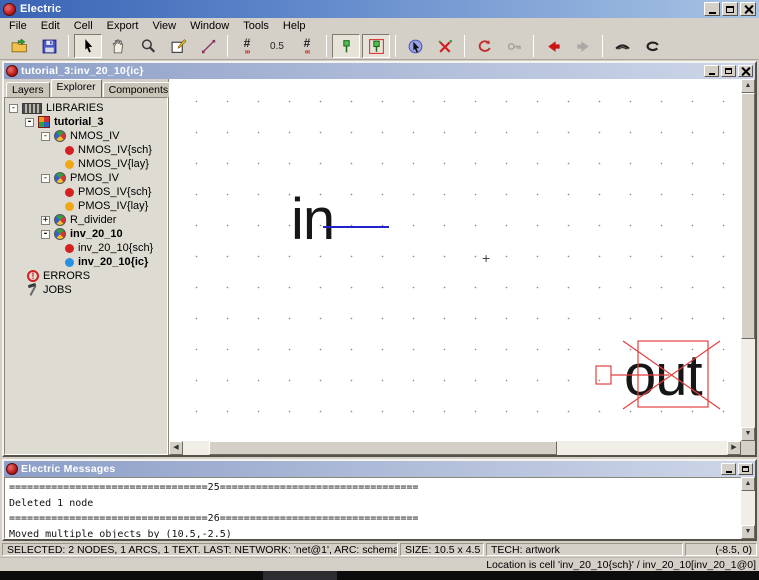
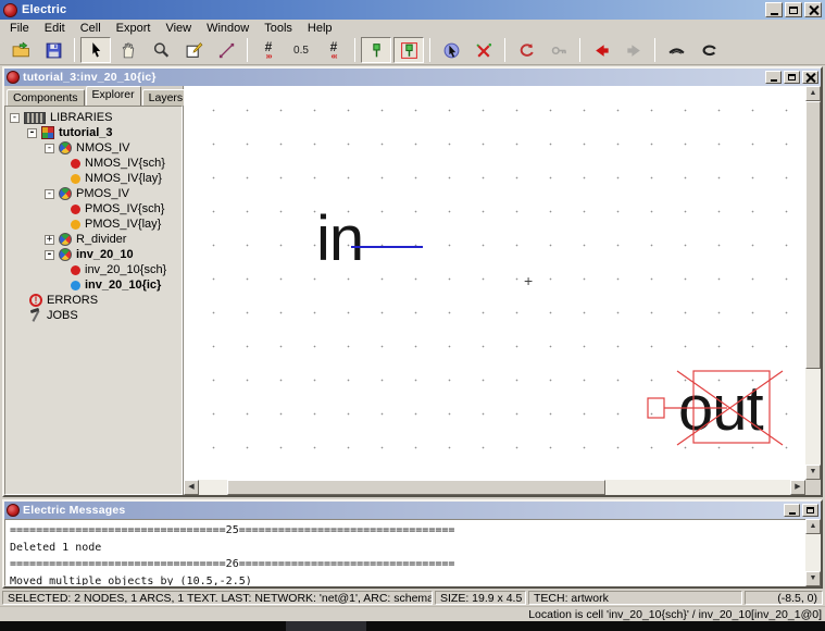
  Electric
  File
  Edit
  Cell
  Export
  View
  Window
  Tools
  Help
  #
  ›››
  0.5
  #
  ‹‹‹
  tutorial_3:inv_20_10{ic}
- Layers
+ Components
  Explorer
- Components
+ Layers
  -
  LIBRARIES
  -
  tutorial_3
  -
  NMOS_IV
  NMOS_IV{sch}
  NMOS_IV{lay}
  -
  PMOS_IV
  PMOS_IV{sch}
  PMOS_IV{lay}
  +
  R_divider
  -
  inv_20_10
  inv_20_10{sch}
  inv_20_10{ic}
  ERRORS
  JOBS
  in
  +
  Electric Messages
  =================================25=================================
  Deleted 1 node
  =================================26=================================
  Moved multiple objects by (10.5,-2.5)
  SELECTED: 2 NODES, 1 ARCS, 1 TEXT. LAST: NETWORK: 'net@1', ARC: schema
- SIZE: 10.5 x 4.5
+ SIZE: 19.9 x 4.5
  TECH: artwork
  (-8.5, 0)
  Location is cell 'inv_20_10{sch}' / inv_20_10[inv_20_1@0]
